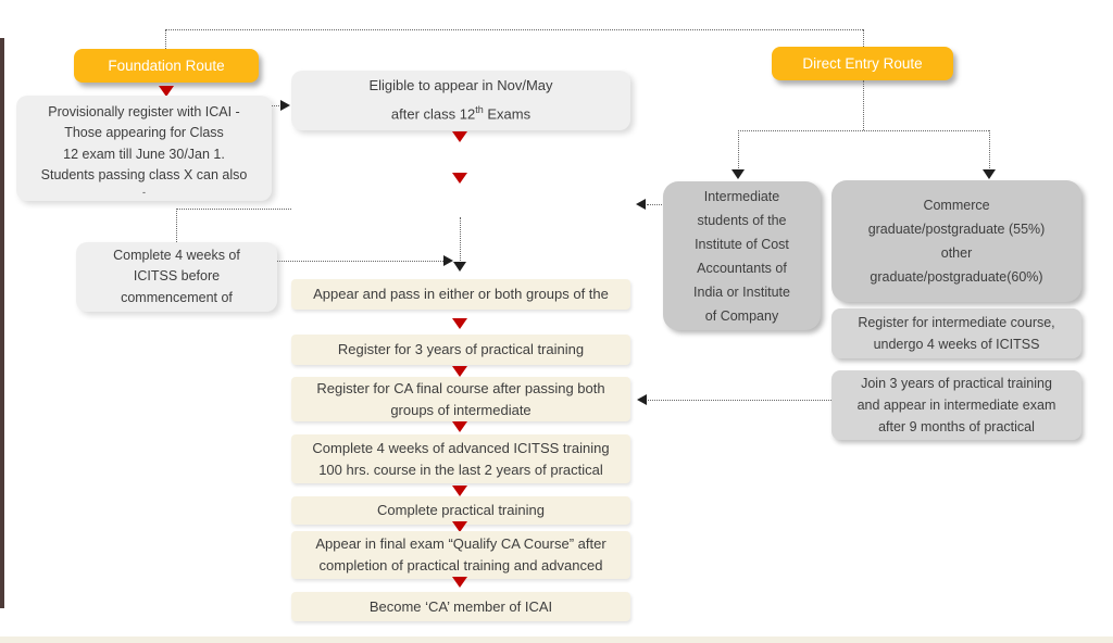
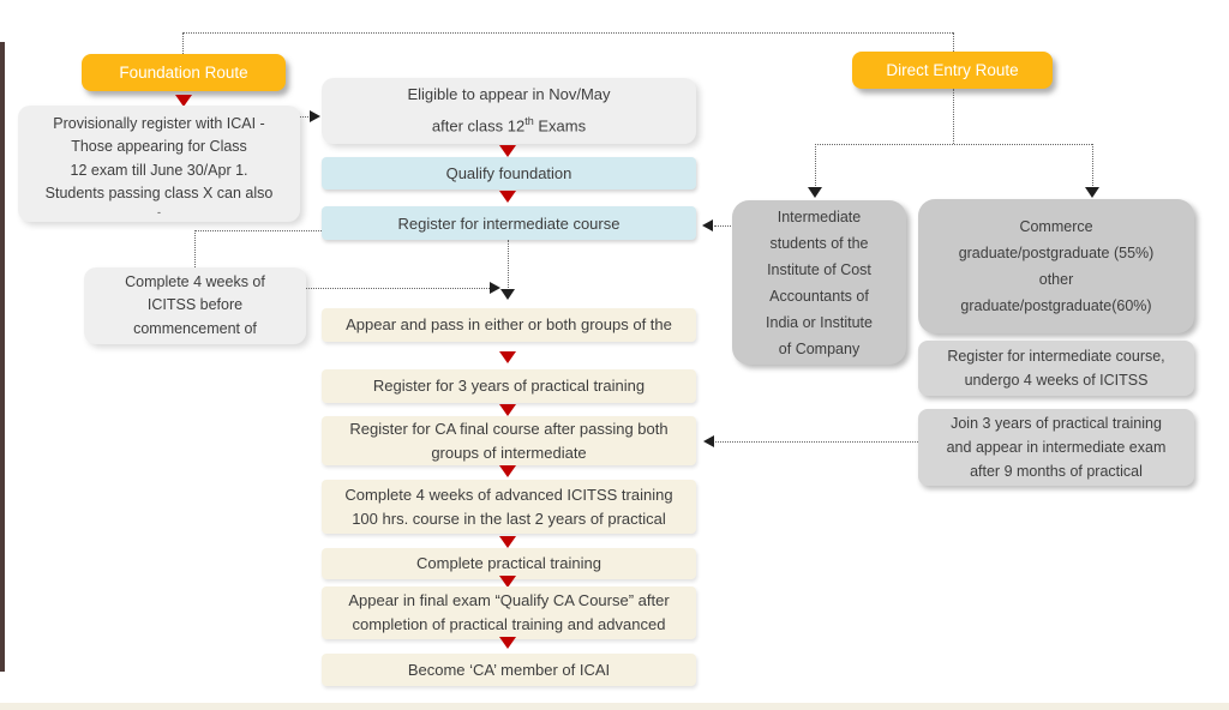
  Foundation Route
  Provisionally register with ICAI -
  Those appearing for Class
- 12 exam till June 30/Jan 1.
+ 12 exam till June 30/Apr 1.
  Students passing class X can also
  -
  Eligible to appear in Nov/May
  after class 12th Exams
+ Qualify foundation
+ Register for intermediate course
  Complete 4 weeks of
  ICITSS before
  commencement of
  Appear and pass in either or both groups of the
  Register for 3 years of practical training
  Register for CA final course after passing both
  groups of intermediate
  Complete 4 weeks of advanced ICITSS training
  100 hrs. course in the last 2 years of practical
  Complete practical training
  Appear in final exam “Qualify CA Course” after
  completion of practical training and advanced
  Become ‘CA’ member of ICAI
  Direct Entry Route
  Intermediate
  students of the
  Institute of Cost
  Accountants of
  India or Institute
  of Company
  Commerce
  graduate/postgraduate (55%)
  other
  graduate/postgraduate(60%)
  Register for intermediate course,
  undergo 4 weeks of ICITSS
  Join 3 years of practical training
  and appear in intermediate exam
  after 9 months of practical
